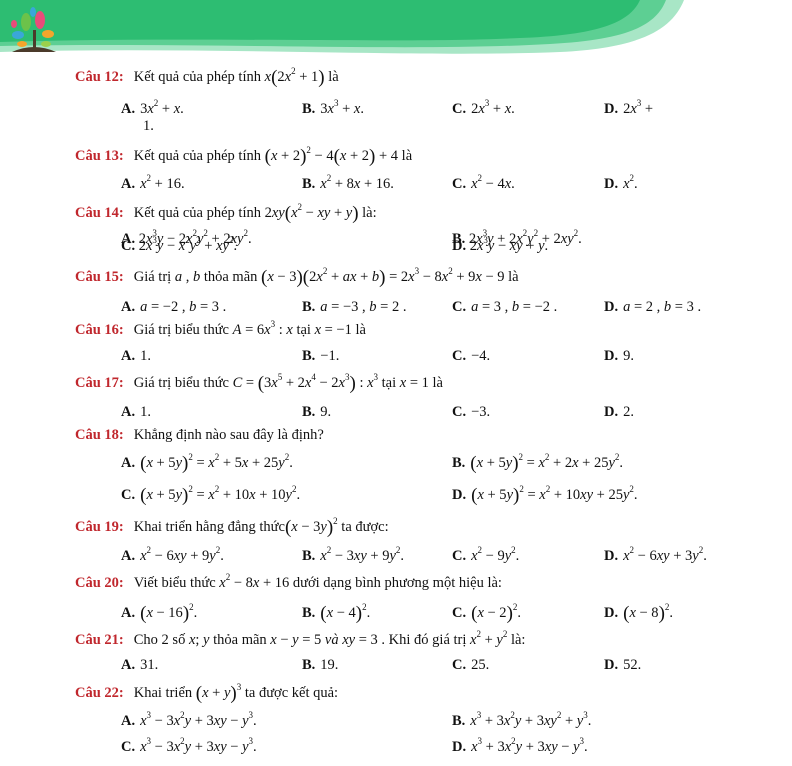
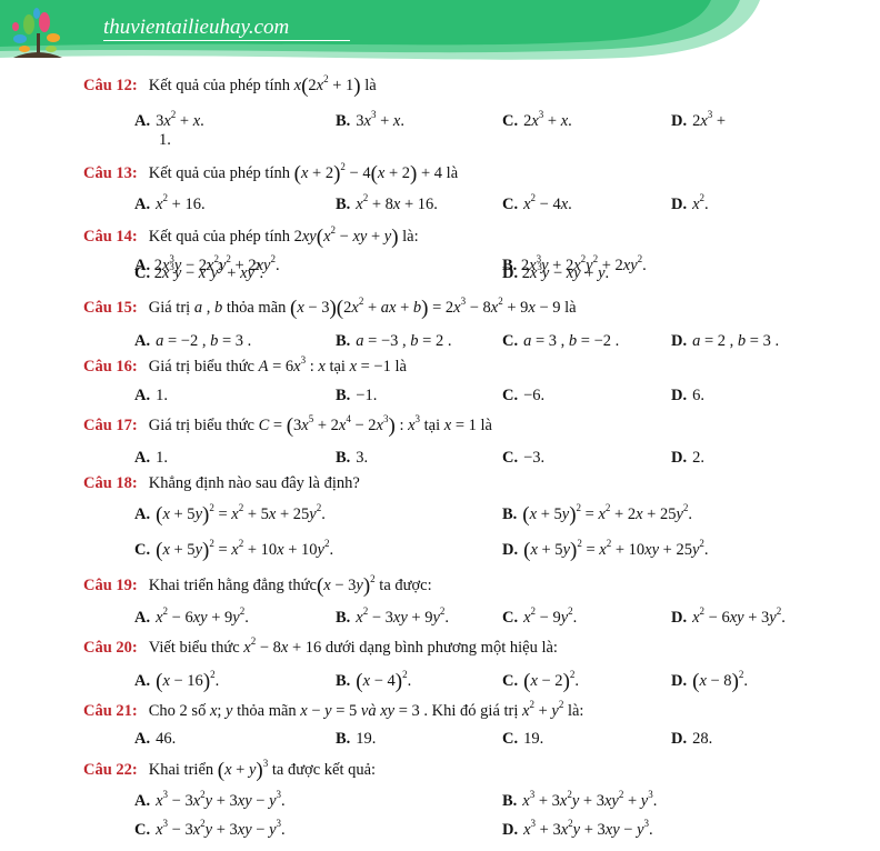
+ thuvientailieuhay.com
  Câu 12: Kết quả của phép tính x(2x2 + 1) là
  A. 3x2 + x.
  1.
  B. 3x3 + x.
  C. 2x3 + x.
  D. 2x3 +
  Câu 13: Kết quả của phép tính (x + 2)2 − 4(x + 2) + 4 là
  A. x2 + 16.
  B. x2 + 8x + 16.
  C. x2 − 4x.
  D. x2.
  Câu 14: Kết quả của phép tính 2xy(x2 − xy + y) là:
  A. 2x3y − 2x2y2 + 2xy2.
  C. 2x3y − x2y2 + xy2.
  B. 2x3y + 2x2y2 + 2xy2.
  D. 2x3y − xy + y.
  Câu 15: Giá trị a , b thỏa mãn (x − 3)(2x2 + ax + b) = 2x3 − 8x2 + 9x − 9 là
  A. a = −2 , b = 3 .
  B. a = −3 , b = 2 .
  C. a = 3 , b = −2 .
  D. a = 2 , b = 3 .
  Câu 16: Giá trị biểu thức A = 6x3 : x tại x = −1 là
  A. 1.
  B. −1.
- C. −4.
+ C. −6.
- D. 9.
+ D. 6.
  Câu 17: Giá trị biểu thức C = (3x5 + 2x4 − 2x3) : x3 tại x = 1 là
  A. 1.
- B. 9.
+ B. 3.
  C. −3.
  D. 2.
  Câu 18: Khẳng định nào sau đây là định?
  A. (x + 5y)2 = x2 + 5x + 25y2.
  B. (x + 5y)2 = x2 + 2x + 25y2.
  C. (x + 5y)2 = x2 + 10x + 10y2.
  D. (x + 5y)2 = x2 + 10xy + 25y2.
  Câu 19: Khai triển hằng đẳng thức(x − 3y)2 ta được:
  A. x2 − 6xy + 9y2.
  B. x2 − 3xy + 9y2.
  C. x2 − 9y2.
  D. x2 − 6xy + 3y2.
  Câu 20: Viết biểu thức x2 − 8x + 16 dưới dạng bình phương một hiệu là:
  A. (x − 16)2.
  B. (x − 4)2.
  C. (x − 2)2.
  D. (x − 8)2.
  Câu 21: Cho 2 số x; y thỏa mãn x − y = 5 và xy = 3 . Khi đó giá trị x2 + y2 là:
- A. 31.
+ A. 46.
  B. 19.
- C. 25.
+ C. 19.
- D. 52.
+ D. 28.
  Câu 22: Khai triển (x + y)3 ta được kết quả:
  A. x3 − 3x2y + 3xy − y3.
  B. x3 + 3x2y + 3xy2 + y3.
  C. x3 − 3x2y + 3xy − y3.
  D. x3 + 3x2y + 3xy − y3.
